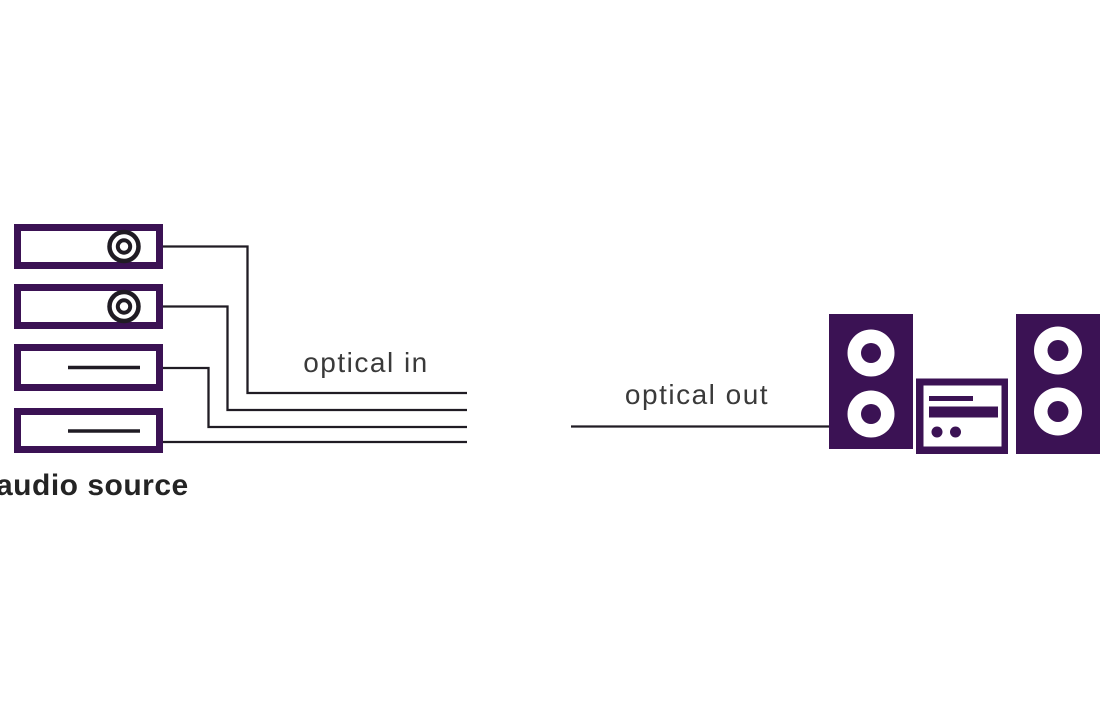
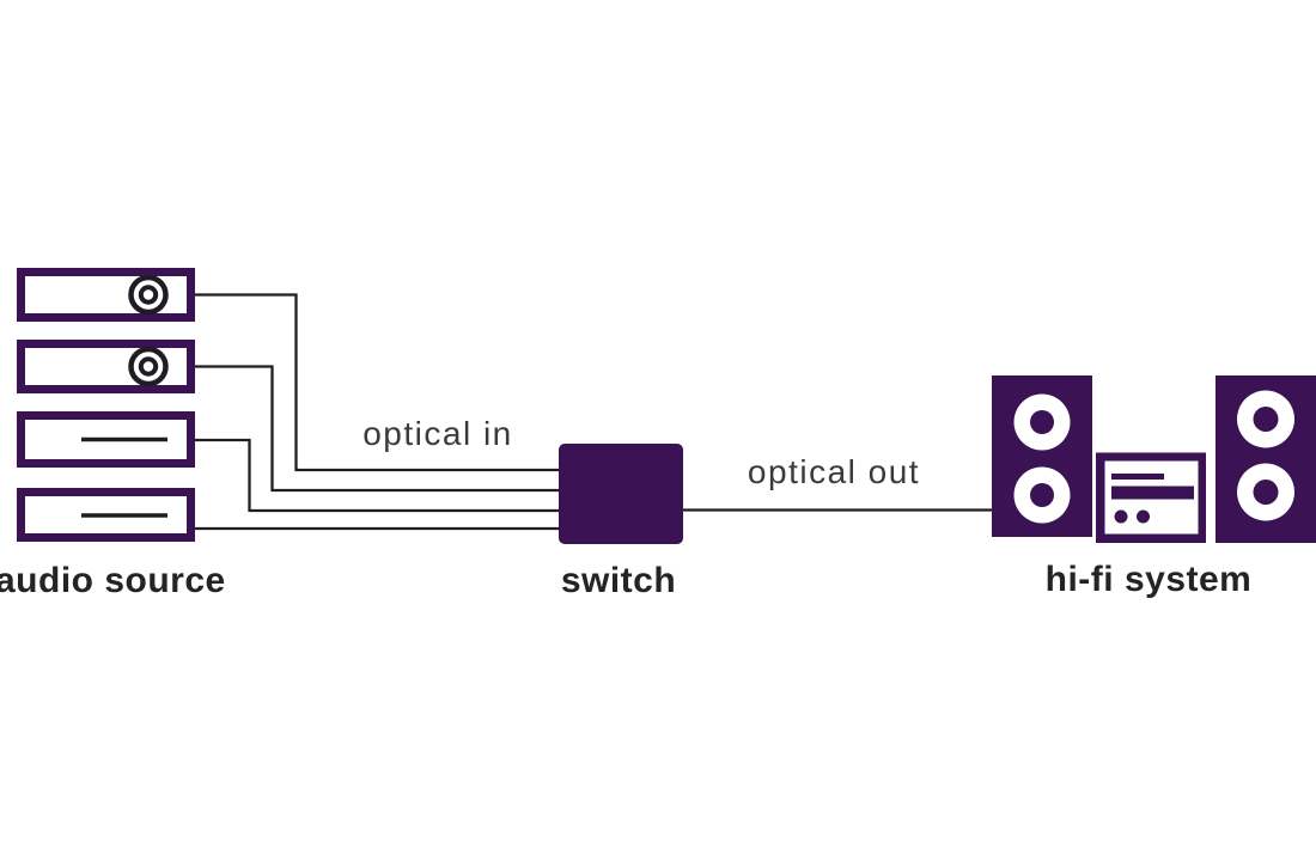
  audio source
+ switch
+ hi-fi system
  optical in
  optical out
